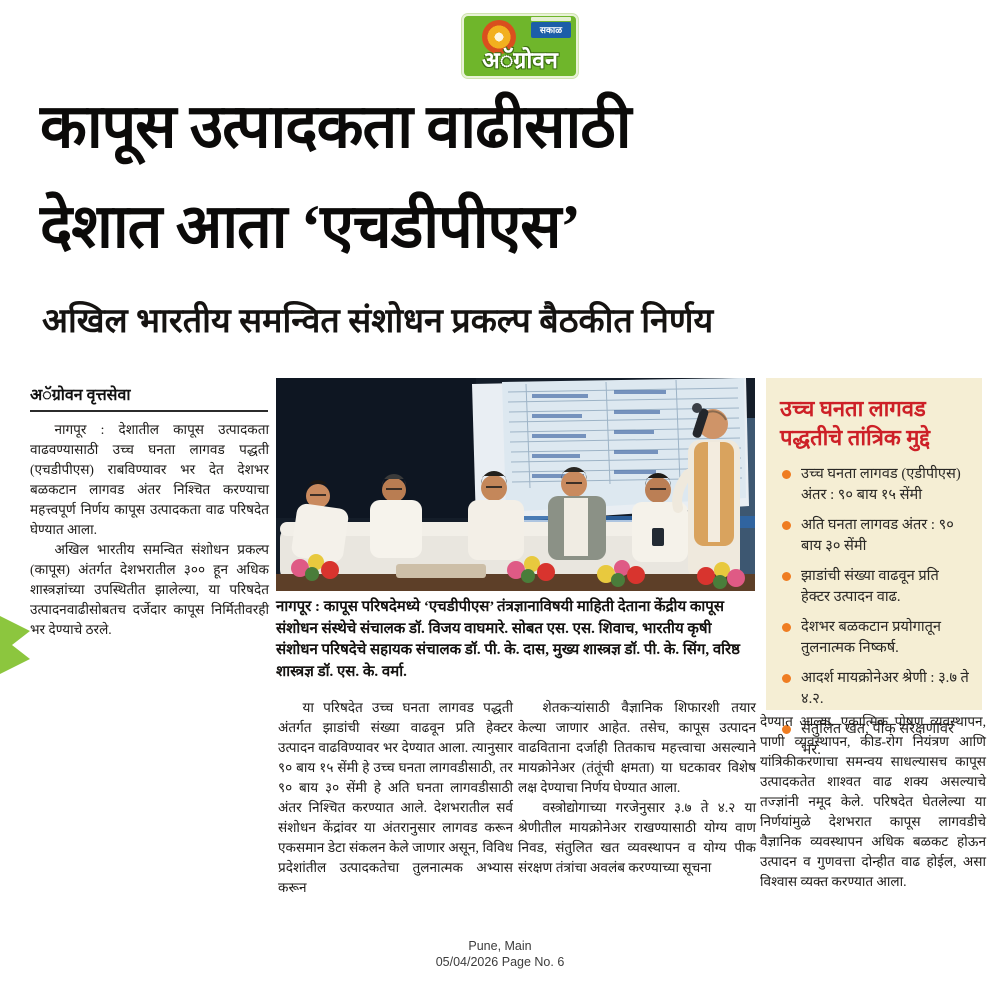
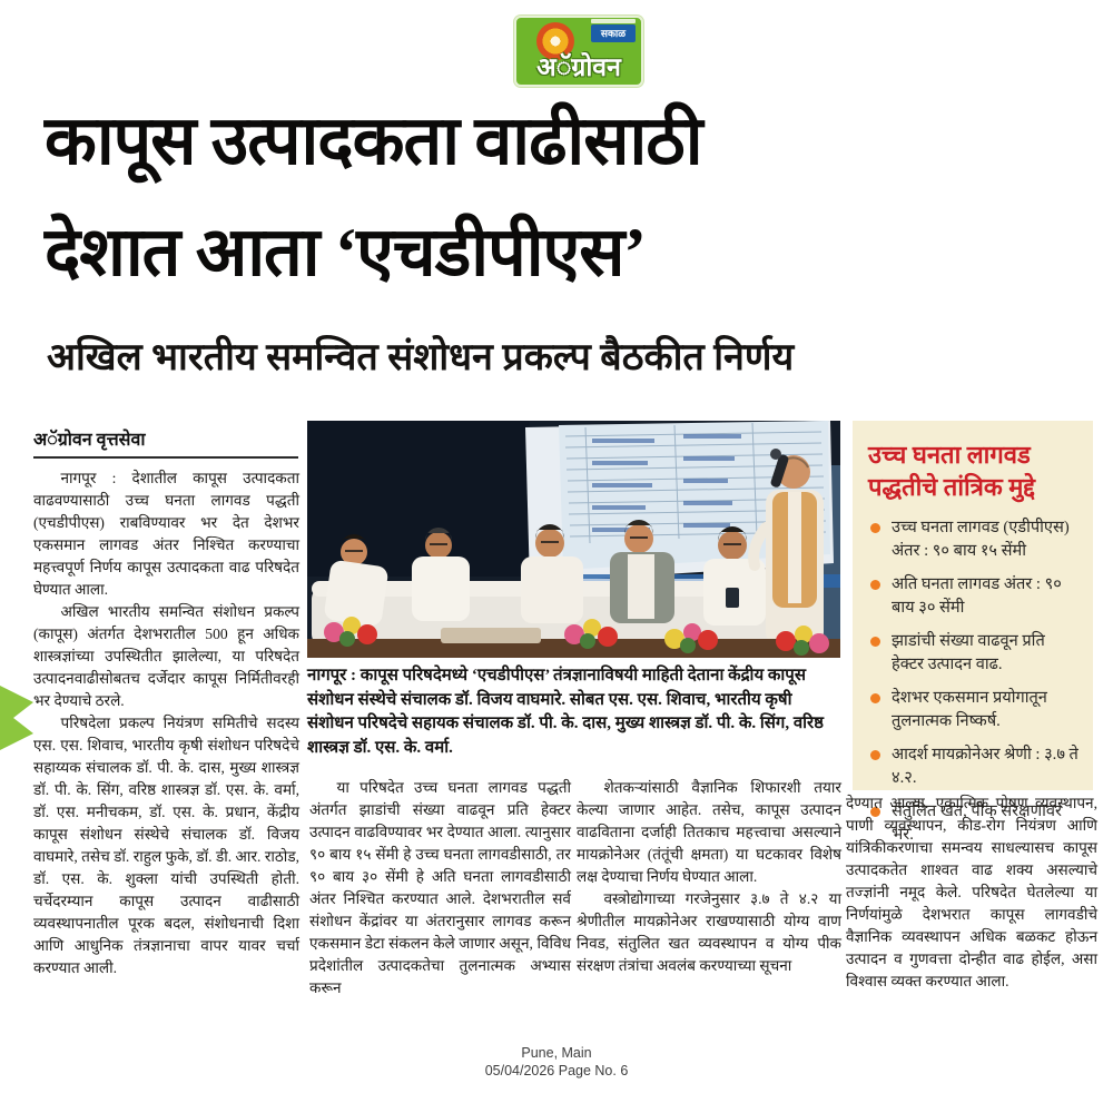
  सकाळ
  अॅग्रोवन
  कापूस उत्पादकता वाढीसाठी
  देशात आता ‘एचडीपीएस’
  अखिल भारतीय समन्वित संशोधन प्रकल्प बैठकीत निर्णय
  अॅग्रोवन वृत्तसेवा
- नागपूर : देशातील कापूस उत्पादकता वाढवण्यासाठी उच्च घनता लागवड पद्धती (एचडीपीएस) राबविण्यावर भर देत देशभर बळकटान लागवड अंतर निश्चित करण्याचा महत्त्वपूर्ण निर्णय कापूस उत्पादकता वाढ परिषदेत घेण्यात आला.
+ नागपूर : देशातील कापूस उत्पादकता वाढवण्यासाठी उच्च घनता लागवड पद्धती (एचडीपीएस) राबविण्यावर भर देत देशभर एकसमान लागवड अंतर निश्चित करण्याचा महत्त्वपूर्ण निर्णय कापूस उत्पादकता वाढ परिषदेत घेण्यात आला.
- अखिल भारतीय समन्वित संशोधन प्रकल्प (कापूस) अंतर्गत देशभरातील ३०० हून अधिक शास्त्रज्ञांच्या उपस्थितीत झालेल्या, या परिषदेत उत्पादनवाढीसोबतच दर्जेदार कापूस निर्मितीवरही भर देण्याचे ठरले.
+ अखिल भारतीय समन्वित संशोधन प्रकल्प (कापूस) अंतर्गत देशभरातील 500 हून अधिक शास्त्रज्ञांच्या उपस्थितीत झालेल्या, या परिषदेत उत्पादनवाढीसोबतच दर्जेदार कापूस निर्मितीवरही भर देण्याचे ठरले.
+ परिषदेला प्रकल्प नियंत्रण समितीचे सदस्य एस. एस. शिवाच, भारतीय कृषी संशोधन परिषदेचे सहाय्यक संचालक डॉ. पी. के. दास, मुख्य शास्त्रज्ञ डॉ. पी. के. सिंग, वरिष्ठ शास्त्रज्ञ डॉ. एस. के. वर्मा, डॉ. एस. मनीचकम, डॉ. एस. के. प्रधान, केंद्रीय कापूस संशोधन संस्थेचे संचालक डॉ. विजय वाघमारे, तसेच डॉ. राहुल फुके, डॉ. डी. आर. राठोड, डॉ. एस. के. शुक्ला यांची उपस्थिती होती. चर्चेदरम्यान कापूस उत्पादन वाढीसाठी व्यवस्थापनातील पूरक बदल, संशोधनाची दिशा आणि आधुनिक तंत्रज्ञानाचा वापर यावर चर्चा करण्यात आली.
  नागपूर : कापूस परिषदेमध्ये ‘एचडीपीएस’ तंत्रज्ञानाविषयी माहिती देताना केंद्रीय कापूस संशोधन संस्थेचे संचालक डॉ. विजय वाघमारे. सोबत एस. एस. शिवाच, भारतीय कृषी संशोधन परिषदेचे सहायक संचालक डॉ. पी. के. दास, मुख्य शास्त्रज्ञ डॉ. पी. के. सिंग, वरिष्ठ शास्त्रज्ञ डॉ. एस. के. वर्मा.
  उच्च घनता लागवड पद्धतीचे तांत्रिक मुद्दे
  उच्च घनता लागवड (एडीपीएस) अंतर : ९० बाय १५ सेंमी
  अति घनता लागवड अंतर : ९० बाय ३० सेंमी
  झाडांची संख्या वाढवून प्रति हेक्टर उत्पादन वाढ.
- देशभर बळकटान प्रयोगातून तुलनात्मक निष्कर्ष.
+ देशभर एकसमान प्रयोगातून तुलनात्मक निष्कर्ष.
  आदर्श मायक्रोनेअर श्रेणी : ३.७ ते ४.२.
  संतुलित खत, पीक संरक्षणावर भर.
  या परिषदेत उच्च घनता लागवड पद्धती अंतर्गत झाडांची संख्या वाढवून प्रति हेक्टर उत्पादन वाढविण्यावर भर देण्यात आला. त्यानुसार ९० बाय १५ सेंमी हे उच्च घनता लागवडीसाठी, तर ९० बाय ३० सेंमी हे अति घनता लागवडीसाठी अंतर निश्चित करण्यात आले. देशभरातील सर्व संशोधन केंद्रांवर या अंतरानुसार लागवड करून एकसमान डेटा संकलन केले जाणार असून, विविध प्रदेशांतील उत्पादकतेचा तुलनात्मक अभ्यास करून
  शेतकऱ्यांसाठी वैज्ञानिक शिफारशी तयार केल्या जाणार आहेत. तसेच, कापूस उत्पादन वाढविताना दर्जाही तितकाच महत्त्वाचा असल्याने मायक्रोनेअर (तंतूंची क्षमता) या घटकावर विशेष लक्ष देण्याचा निर्णय घेण्यात आला.
  वस्त्रोद्योगाच्या गरजेनुसार ३.७ ते ४.२ या श्रेणीतील मायक्रोनेअर राखण्यासाठी योग्य वाण निवड, संतुलित खत व्यवस्थापन व योग्य पीक संरक्षण तंत्रांचा अवलंब करण्याच्या सूचना
  देण्यात आल्या. एकात्मिक पोषण व्यवस्थापन, पाणी व्यवस्थापन, कीड-रोग नियंत्रण आणि यांत्रिकीकरणाचा समन्वय साधल्यासच कापूस उत्पादकतेत शाश्वत वाढ शक्य असल्याचे तज्ज्ञांनी नमूद केले. परिषदेत घेतलेल्या या निर्णयांमुळे देशभरात कापूस लागवडीचे वैज्ञानिक व्यवस्थापन अधिक बळकट होऊन उत्पादन व गुणवत्ता दोन्हीत वाढ होईल, असा विश्वास व्यक्त करण्यात आला.
  Pune, Main
  05/04/2026 Page No. 6
